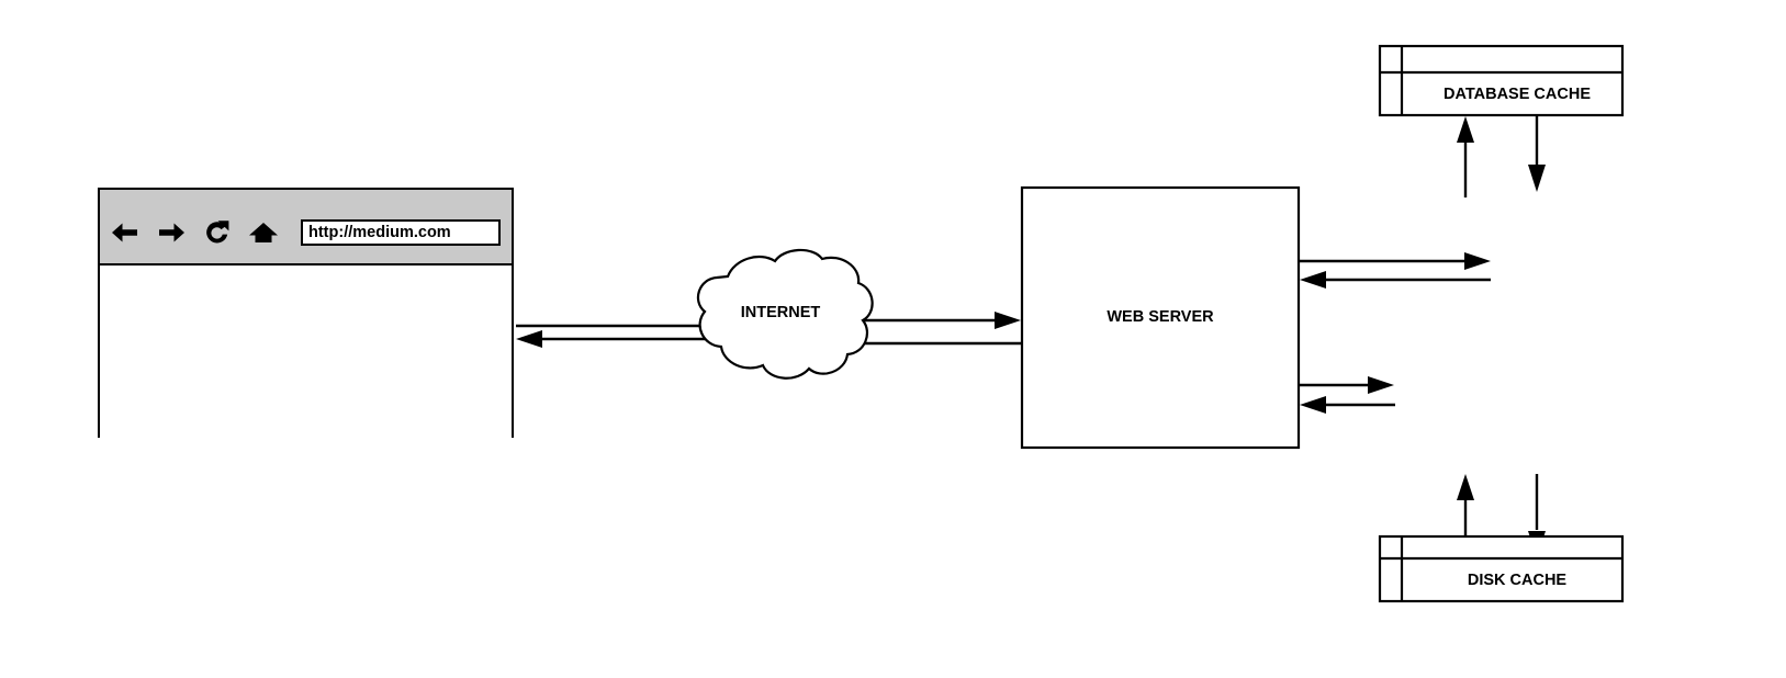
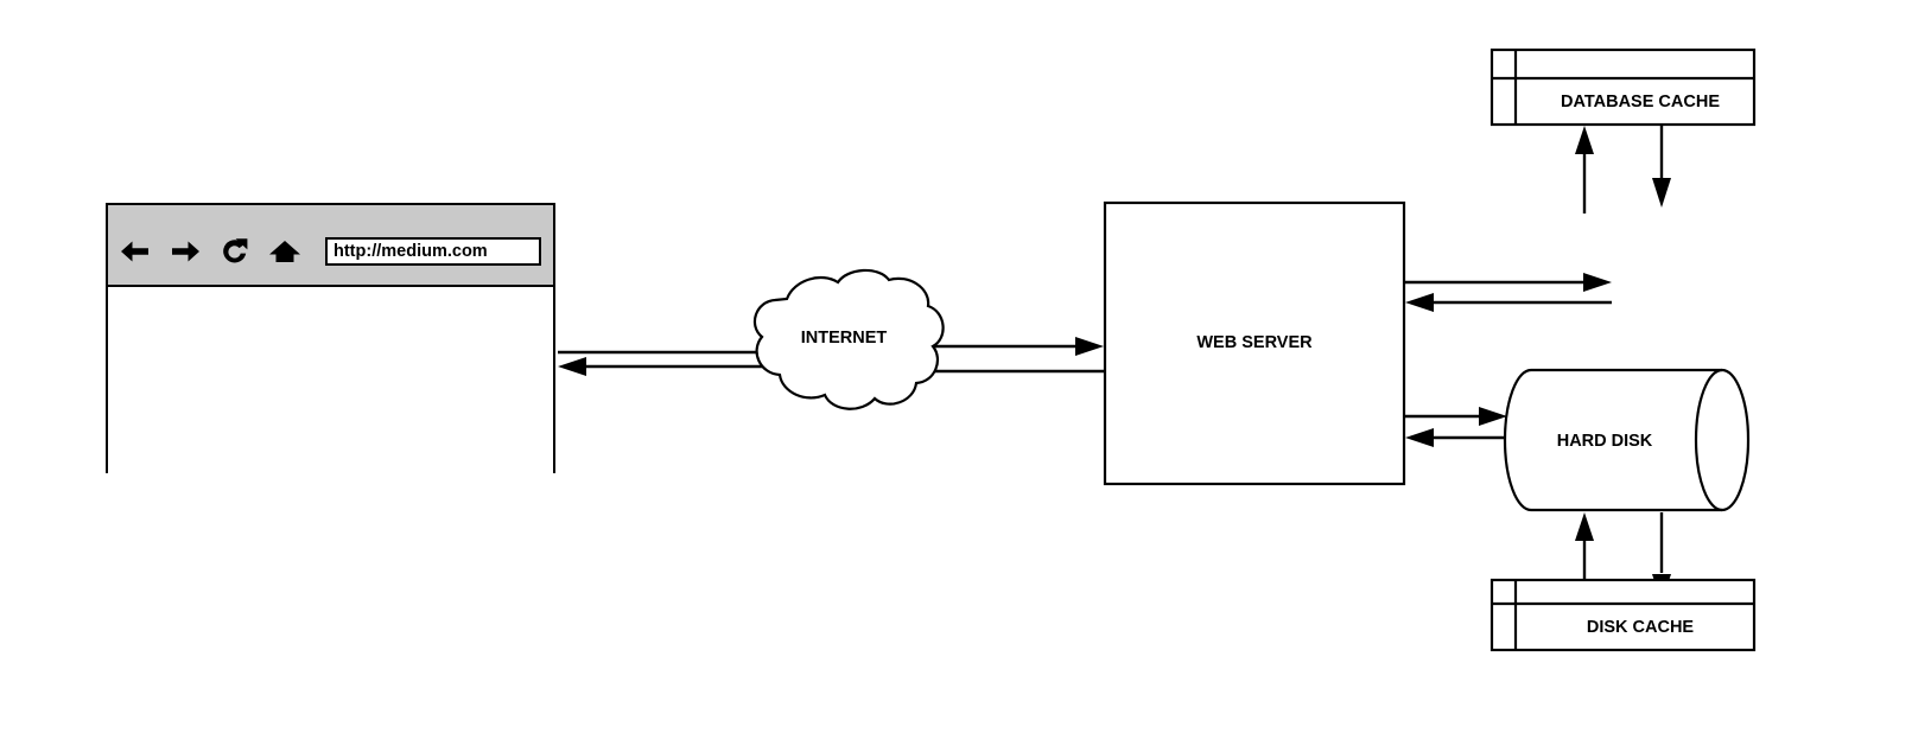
  INTERNET
  WEB SERVER
  DATABASE CACHE
+ HARD DISK
  DISK CACHE
  http://medium.com
